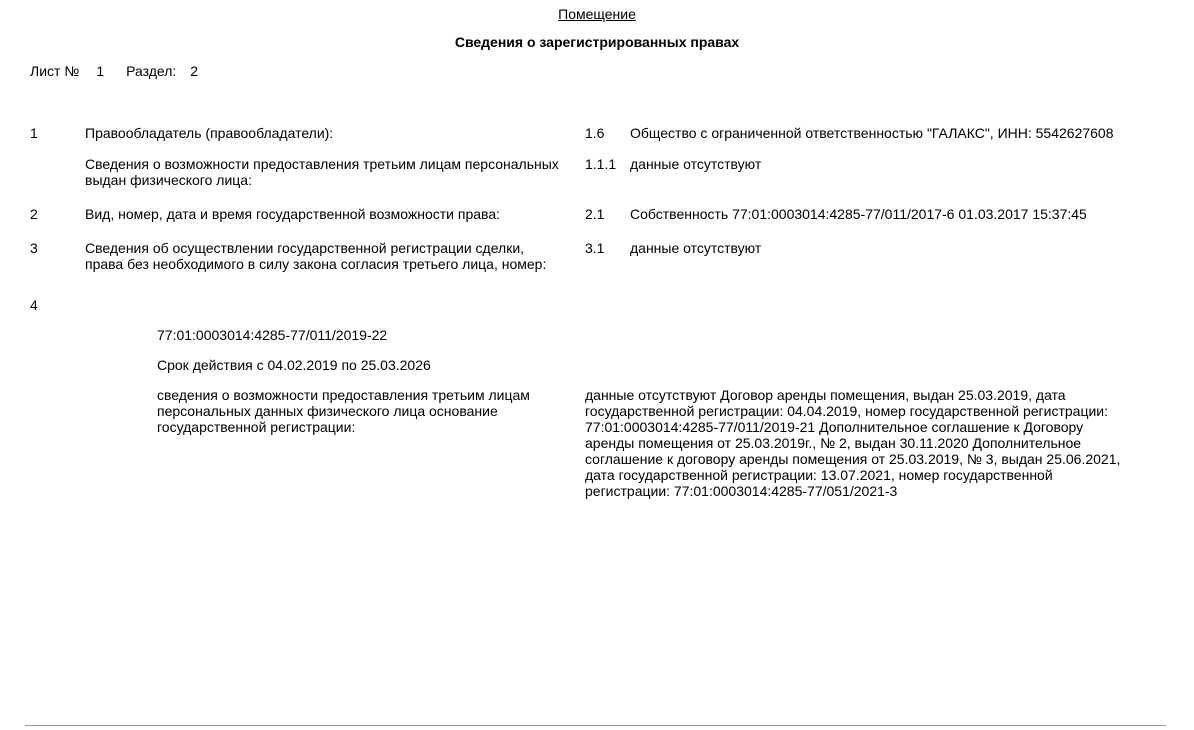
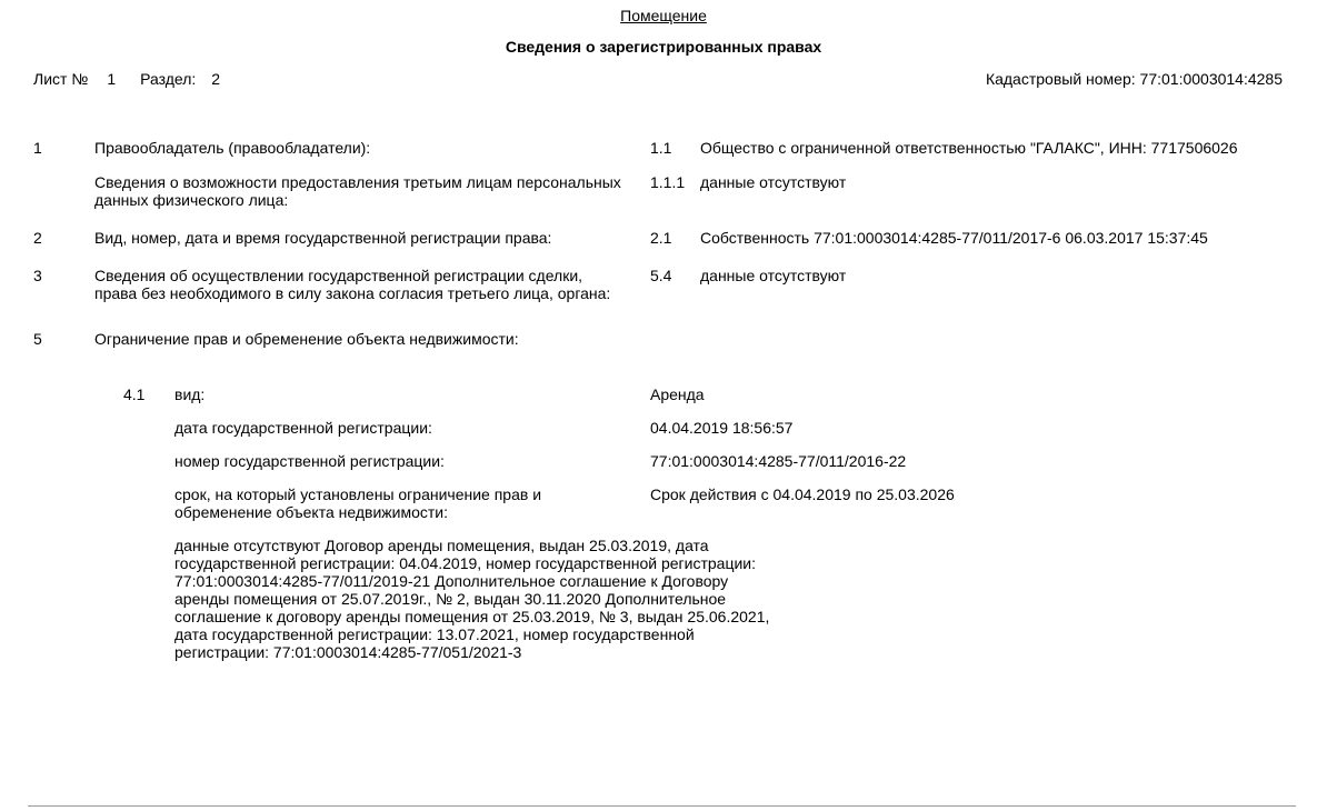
  Помещение
  Сведения о зарегистрированных правах
  Лист №
  1
  Раздел:
  2
+ Кадастровый номер: 77:01:0003014:4285
  1
  Правообладатель (правообладатели):
- 1.6
+ 1.1
- Общество с ограниченной ответственностью "ГАЛАКС", ИНН: 5542627608
+ Общество с ограниченной ответственностью "ГАЛАКС", ИНН: 7717506026
- Сведения о возможности предоставления третьим лицам персональных выдан физического лица:
+ Сведения о возможности предоставления третьим лицам персональных данных физического лица:
  1.1.1
  данные отсутствуют
  2
- Вид, номер, дата и время государственной возможности права:
+ Вид, номер, дата и время государственной регистрации права:
  2.1
- Собственность 77:01:0003014:4285-77/011/2017-6 01.03.2017 15:37:45
+ Собственность 77:01:0003014:4285-77/011/2017-6 06.03.2017 15:37:45
  3
- Сведения об осуществлении государственной регистрации сделки, права без необходимого в силу закона согласия третьего лица, номер:
+ Сведения об осуществлении государственной регистрации сделки, права без необходимого в силу закона согласия третьего лица, органа:
- 3.1
+ 5.4
  данные отсутствуют
- 4
+ 5
+ Ограничение прав и обременение объекта недвижимости:
+ 4.1
+ вид:
+ Аренда
+ дата государственной регистрации:
+ 04.04.2019 18:56:57
+ номер государственной регистрации:
- 77:01:0003014:4285-77/011/2019-22
+ 77:01:0003014:4285-77/011/2016-22
+ срок, на который установлены ограничение прав и обременение объекта недвижимости:
- Срок действия с 04.02.2019 по 25.03.2026
+ Срок действия с 04.04.2019 по 25.03.2026
- сведения о возможности предоставления третьим лицам персональных данных физического лица основание государственной регистрации:
- данные отсутствуют Договор аренды помещения, выдан 25.03.2019, дата государственной регистрации: 04.04.2019, номер государственной регистрации: 77:01:0003014:4285-77/011/2019-21 Дополнительное соглашение к Договору аренды помещения от 25.03.2019г., № 2, выдан 30.11.2020 Дополнительное соглашение к договору аренды помещения от 25.03.2019, № 3, выдан 25.06.2021, дата государственной регистрации: 13.07.2021, номер государственной регистрации: 77:01:0003014:4285-77/051/2021-3
+ данные отсутствуют Договор аренды помещения, выдан 25.03.2019, дата государственной регистрации: 04.04.2019, номер государственной регистрации: 77:01:0003014:4285-77/011/2019-21 Дополнительное соглашение к Договору аренды помещения от 25.07.2019г., № 2, выдан 30.11.2020 Дополнительное соглашение к договору аренды помещения от 25.03.2019, № 3, выдан 25.06.2021, дата государственной регистрации: 13.07.2021, номер государственной регистрации: 77:01:0003014:4285-77/051/2021-3
